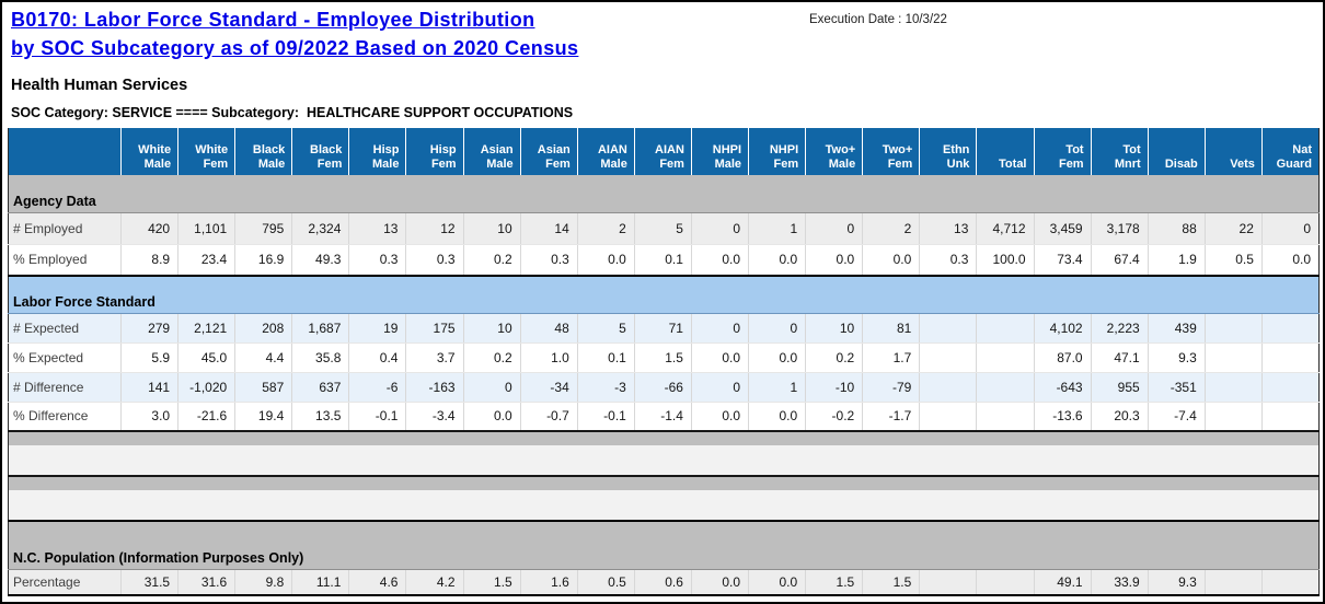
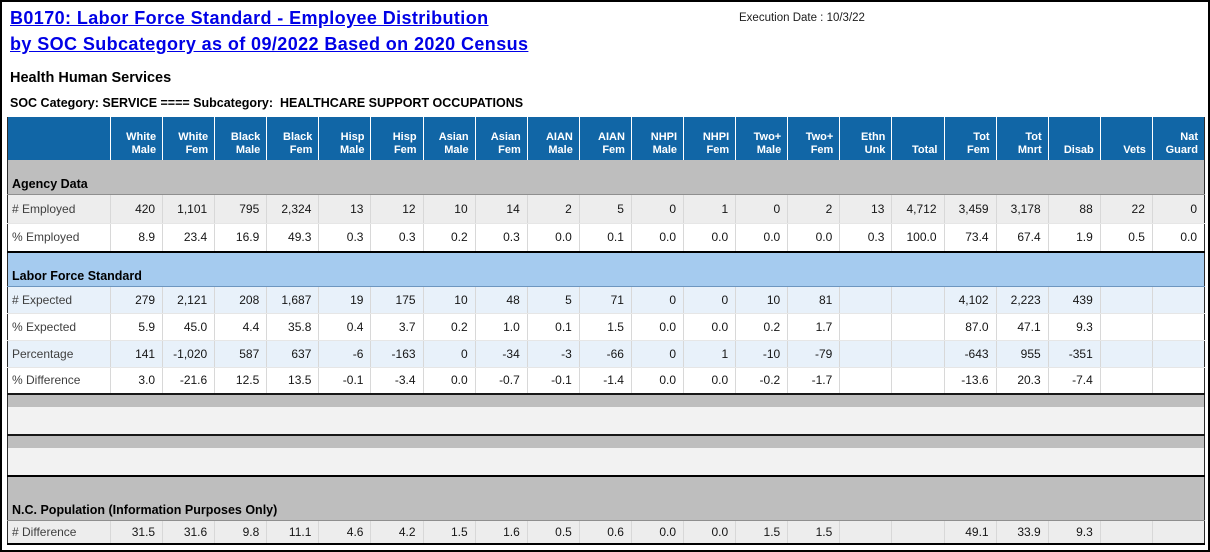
  B0170: Labor Force Standard - Employee Distribution
  by SOC Subcategory as of 09/2022 Based on 2020 Census
  Execution Date : 10/3/22
  Health Human Services
  SOC Category: SERVICE ==== Subcategory: HEALTHCARE SUPPORT OCCUPATIONS
  	WhiteMale	WhiteFem	BlackMale	BlackFem	HispMale	HispFem	AsianMale	AsianFem	AIANMale	AIANFem	NHPIMale	NHPIFem	Two+Male	Two+Fem	EthnUnk	Total	TotFem	TotMnrt	Disab	Vets	NatGuard
  Agency Data
  # Employed	420	1,101	795	2,324	13	12	10	14	2	5	0	1	0	2	13	4,712	3,459	3,178	88	22	0
  % Employed	8.9	23.4	16.9	49.3	0.3	0.3	0.2	0.3	0.0	0.1	0.0	0.0	0.0	0.0	0.3	100.0	73.4	67.4	1.9	0.5	0.0
  Labor Force Standard
  # Expected	279	2,121	208	1,687	19	175	10	48	5	71	0	0	10	81			4,102	2,223	439
  % Expected	5.9	45.0	4.4	35.8	0.4	3.7	0.2	1.0	0.1	1.5	0.0	0.0	0.2	1.7			87.0	47.1	9.3
- # Difference	141	-1,020	587	637	-6	-163	0	-34	-3	-66	0	1	-10	-79			-643	955	-351
+ Percentage	141	-1,020	587	637	-6	-163	0	-34	-3	-66	0	1	-10	-79			-643	955	-351
- % Difference	3.0	-21.6	19.4	13.5	-0.1	-3.4	0.0	-0.7	-0.1	-1.4	0.0	0.0	-0.2	-1.7			-13.6	20.3	-7.4
+ % Difference	3.0	-21.6	12.5	13.5	-0.1	-3.4	0.0	-0.7	-0.1	-1.4	0.0	0.0	-0.2	-1.7			-13.6	20.3	-7.4
  N.C. Population (Information Purposes Only)
- Percentage	31.5	31.6	9.8	11.1	4.6	4.2	1.5	1.6	0.5	0.6	0.0	0.0	1.5	1.5			49.1	33.9	9.3
+ # Difference	31.5	31.6	9.8	11.1	4.6	4.2	1.5	1.6	0.5	0.6	0.0	0.0	1.5	1.5			49.1	33.9	9.3
